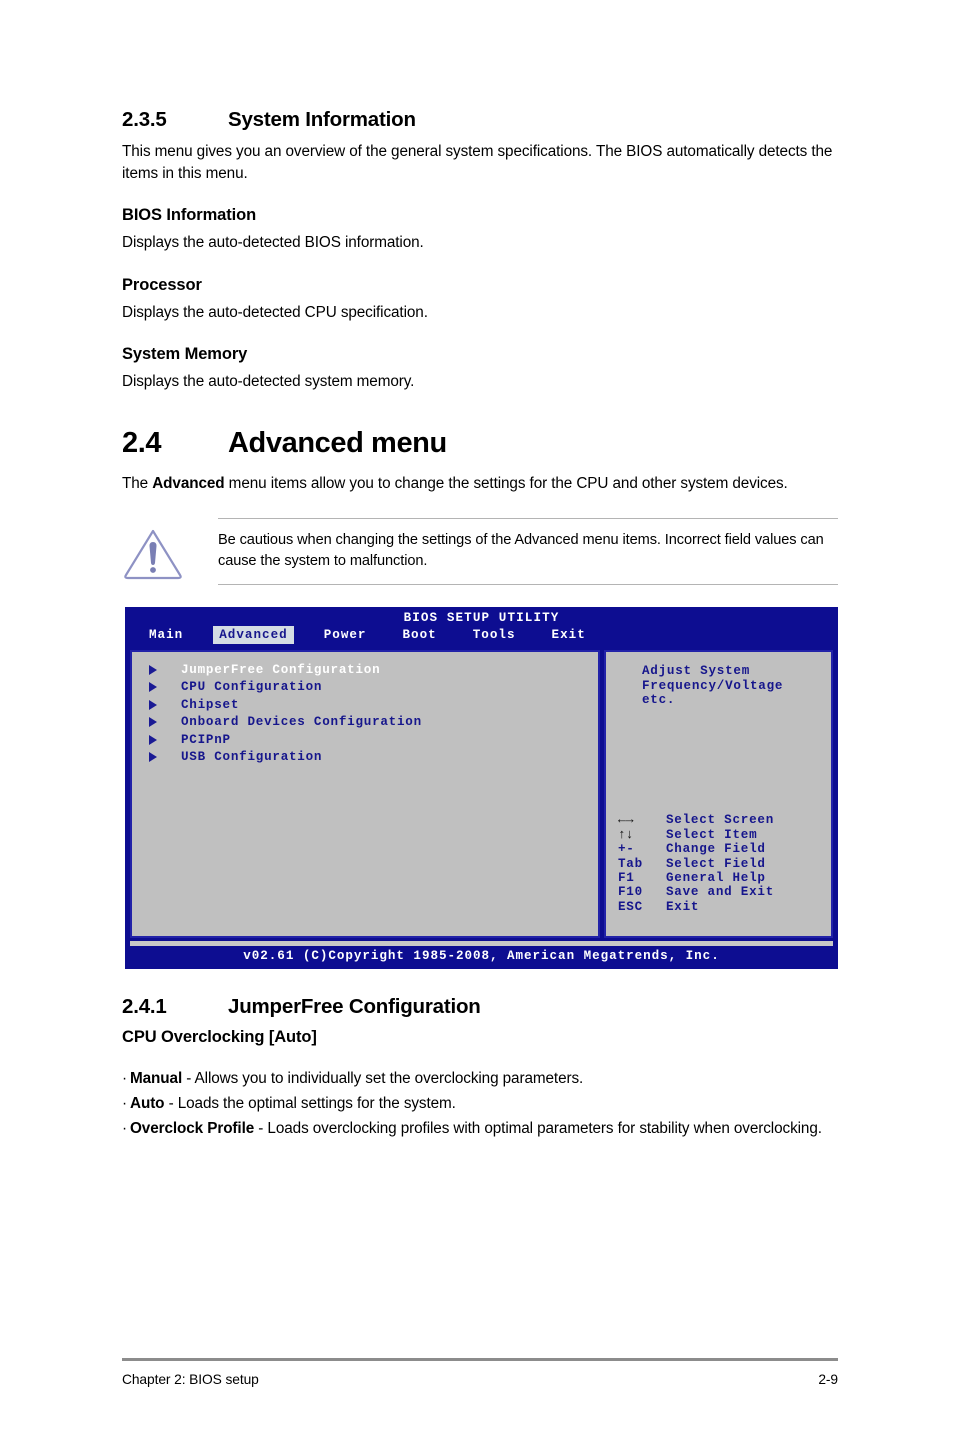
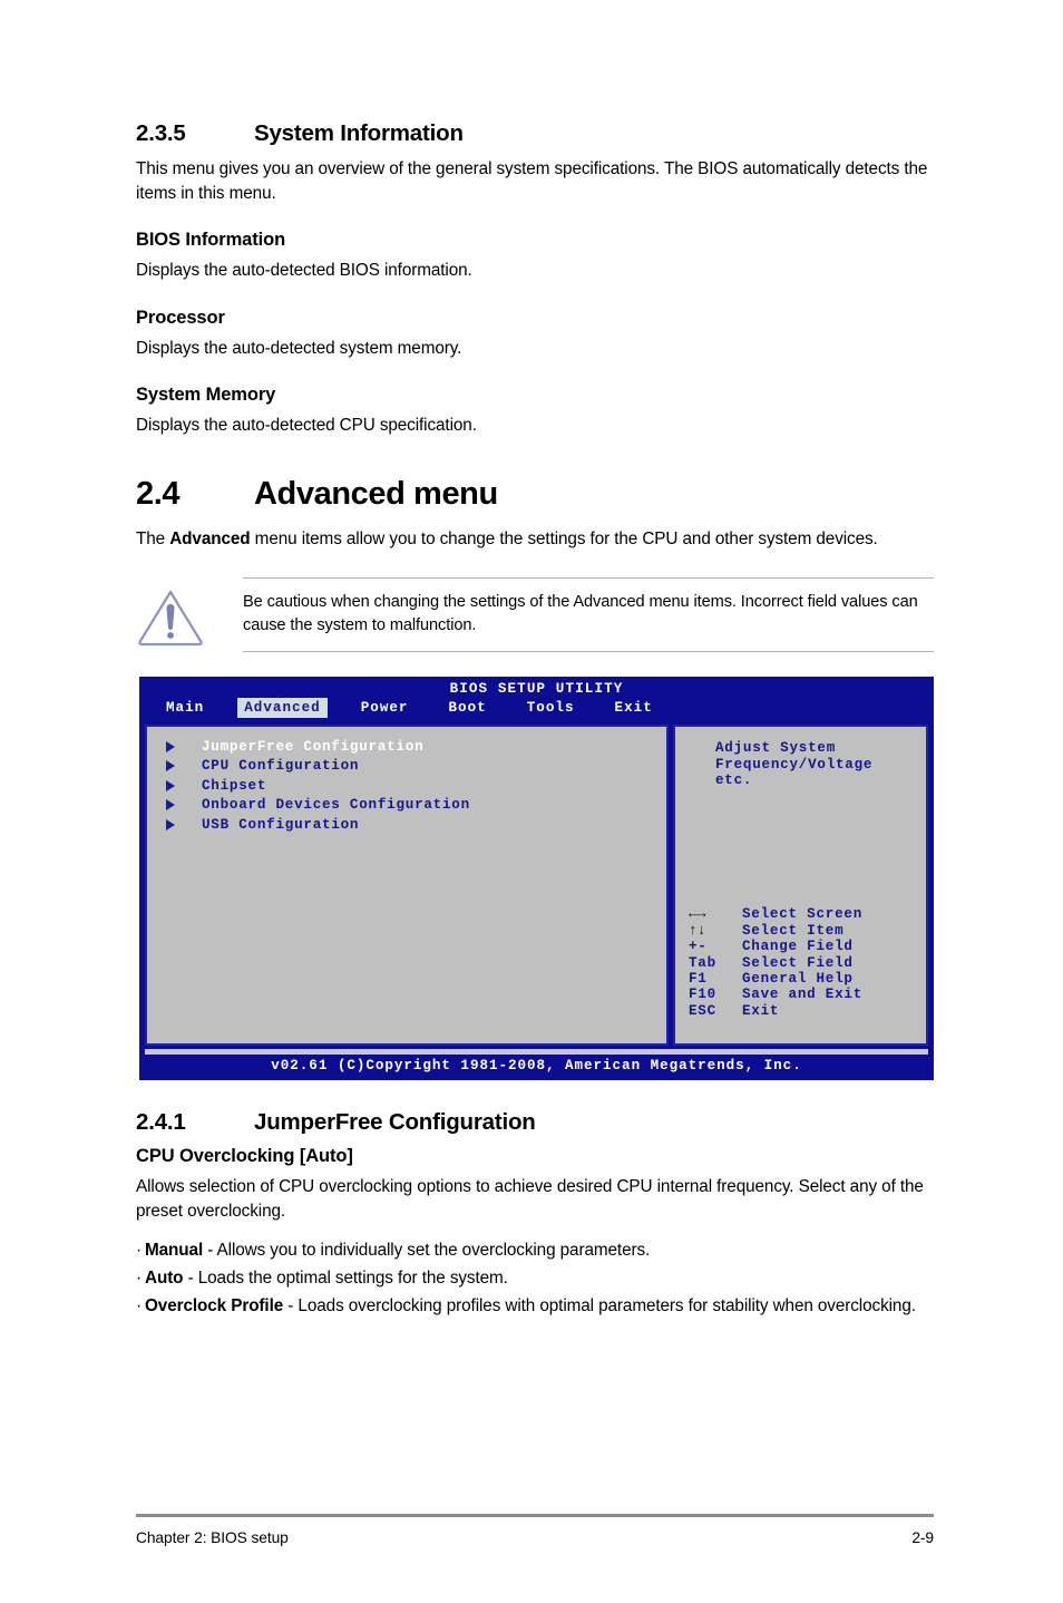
  2.3.5
  System Information
  This menu gives you an overview of the general system specifications. The BIOS automatically detects the items in this menu.
  BIOS Information
  Displays the auto-detected BIOS information.
  Processor
- Displays the auto-detected CPU specification.
+ Displays the auto-detected system memory.
  System Memory
- Displays the auto-detected system memory.
+ Displays the auto-detected CPU specification.
  2.4
  Advanced menu
  The Advanced menu items allow you to change the settings for the CPU and other system devices.
  Be cautious when changing the settings of the Advanced menu items. Incorrect field values can cause the system to malfunction.
  BIOS SETUP UTILITY
  Main
  Advanced
  Power
  Boot
  Tools
  Exit
  JumperFree Configuration
  CPU Configuration
  Chipset
  Onboard Devices Configuration
- PCIPnP
  USB Configuration
  Adjust System
  Frequency/Voltage
  etc.
  ←→
  Select Screen
  ↑↓
  Select Item
  +-
  Change Field
  Tab
  Select Field
  F1
  General Help
  F10
  Save and Exit
  ESC
  Exit
- v02.61 (C)Copyright 1985-2008, American Megatrends, Inc.
+ v02.61 (C)Copyright 1981-2008, American Megatrends, Inc.
  2.4.1
  JumperFree Configuration
  CPU Overclocking [Auto]
+ Allows selection of CPU overclocking options to achieve desired CPU internal frequency. Select any of the preset overclocking.
  · Manual - Allows you to individually set the overclocking parameters.
  · Auto - Loads the optimal settings for the system.
  · Overclock Profile - Loads overclocking profiles with optimal parameters for stability when overclocking.
  Chapter 2: BIOS setup
  2-9
